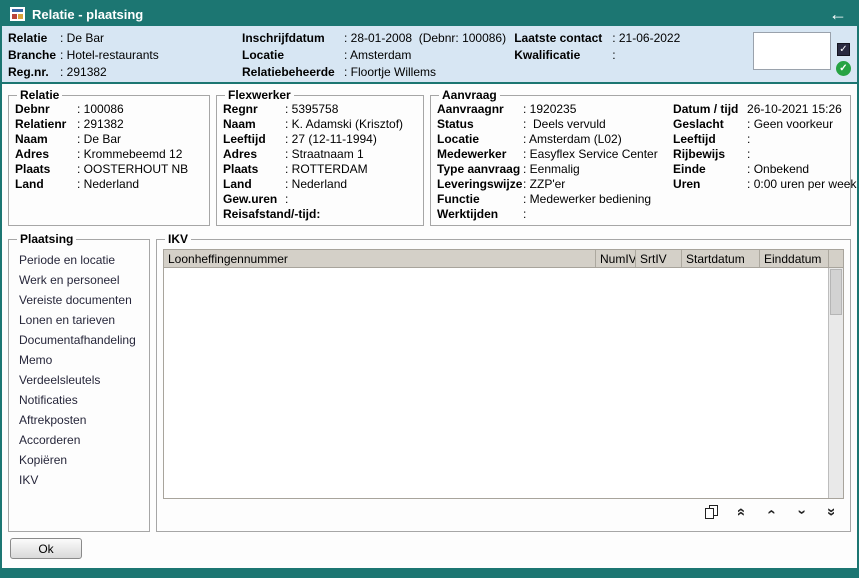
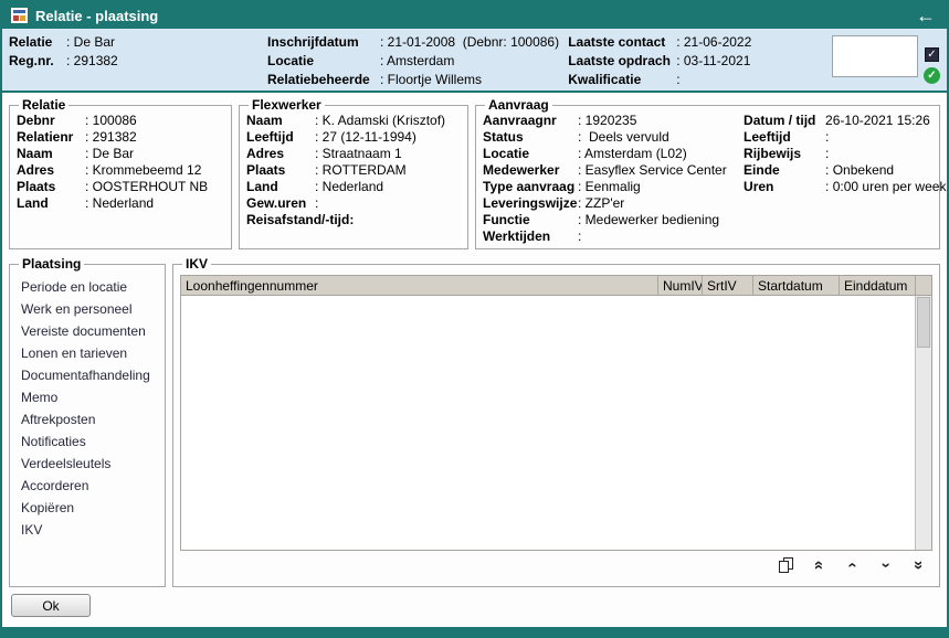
  Relatie - plaatsing
  ←
  Relatie
  : De Bar
- Branche
- : Hotel-restaurants
  Reg.nr.
  : 291382
  Inschrijfdatum
- : 28-01-2008 (Debnr: 100086)
+ : 21-01-2008 (Debnr: 100086)
  Locatie
  : Amsterdam
  Relatiebeheerde
  : Floortje Willems
  Laatste contact
  : 21-06-2022
+ Laatste opdrach
+ : 03-11-2021
  Kwalificatie
  :
  ✓
  ✓
  Relatie
  Debnr
  : 100086
  Relatienr
  : 291382
  Naam
  : De Bar
  Adres
  : Krommebeemd 12
  Plaats
  : OOSTERHOUT NB
  Land
  : Nederland
  Flexwerker
- Regnr
- : 5395758
  Naam
  : K. Adamski (Krisztof)
  Leeftijd
  : 27 (12-11-1994)
  Adres
  : Straatnaam 1
  Plaats
  : ROTTERDAM
  Land
  : Nederland
  Gew.uren
  :
  Reisafstand/-tijd:
  Aanvraag
  Aanvraagnr
  : 1920235
  Status
  : Deels vervuld
  Locatie
  : Amsterdam (L02)
  Medewerker
  : Easyflex Service Center
  Type aanvraag
  : Eenmalig
  Leveringswijze
  : ZZP'er
  Functie
  : Medewerker bediening
  Werktijden
  :
  Datum / tijd
  26-10-2021 15:26
- Geslacht
- : Geen voorkeur
  Leeftijd
  :
  Rijbewijs
  :
  Einde
  : Onbekend
  Uren
  : 0:00 uren per week
  Plaatsing
  Periode en locatie
  Werk en personeel
  Vereiste documenten
  Lonen en tarieven
  Documentafhandeling
  Memo
- Verdeelsleutels
+ Aftrekposten
  Notificaties
- Aftrekposten
+ Verdeelsleutels
  Accorderen
  Kopiëren
  IKV
  IKV
  Loonheffingennummer
  NumIV
  SrtIV
  Startdatum
  Einddatum
  Ok
